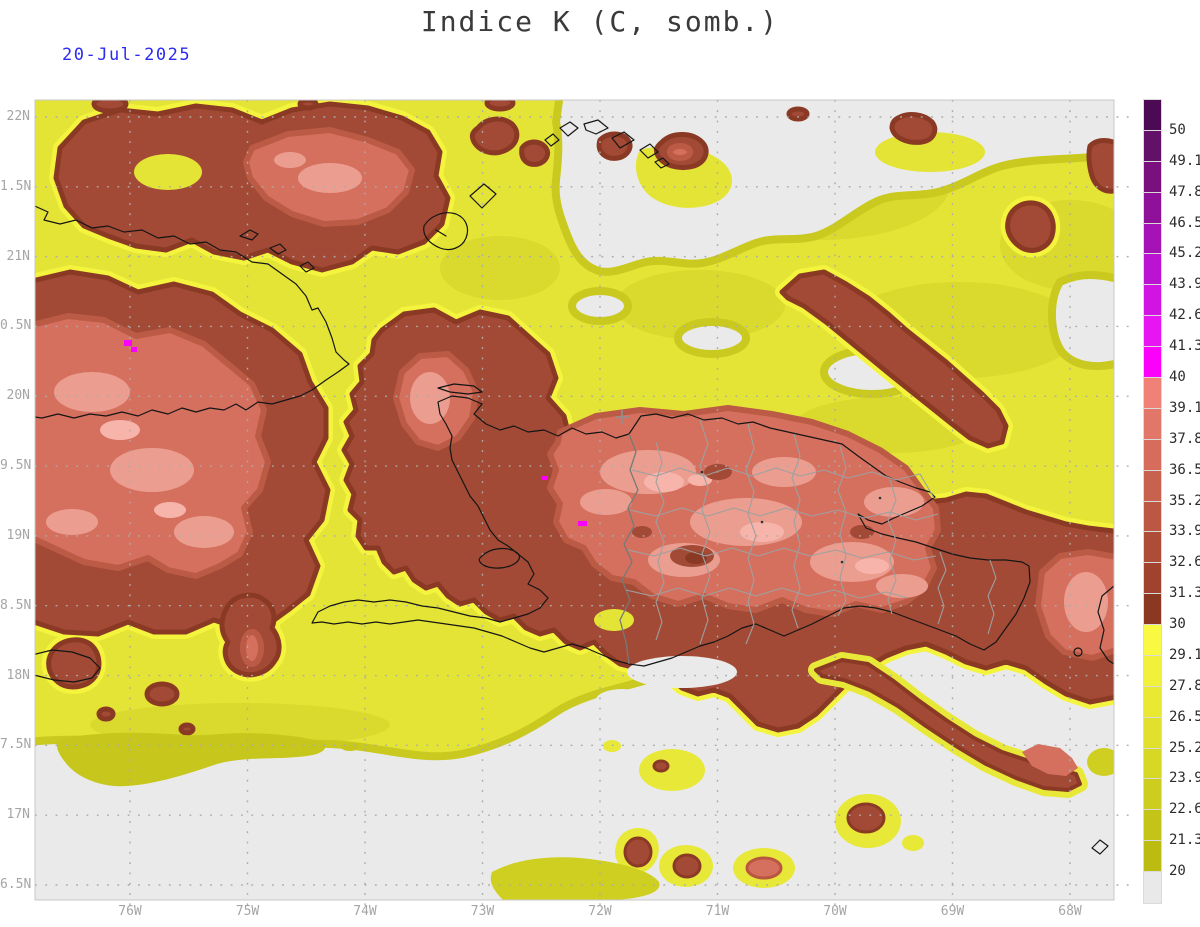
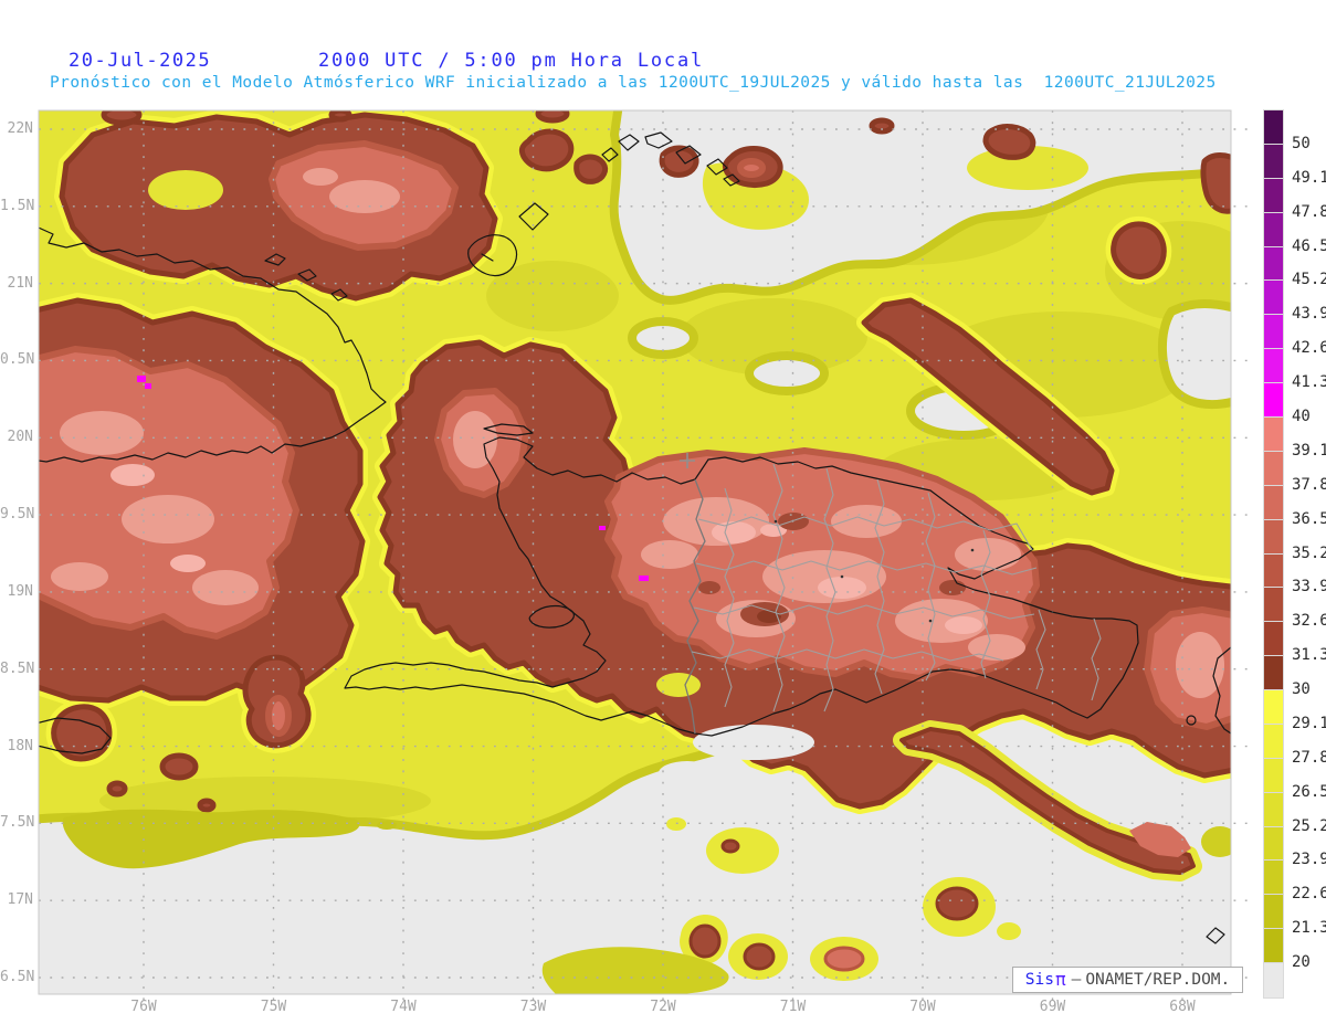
- Indice K (C, somb.)
  20-Jul-2025
+ 2000 UTC / 5:00 pm Hora Local
+ Pronóstico con el Modelo Atmósferico WRF inicializado a las 1200UTC_19JUL2025 y válido hasta las 1200UTC_21JUL2025
  22N
  1.5N
  21N
  0.5N
  20N
  9.5N
  19N
  8.5N
  18N
  7.5N
  17N
  6.5N
  76W
  75W
  74W
  73W
  72W
  71W
  70W
  69W
  68W
  50
  49.1
  47.8
  46.5
  45.2
  43.9
  42.6
  41.3
  40
  39.1
  37.8
  36.5
  35.2
  33.9
  32.6
  31.3
  30
  29.1
  27.8
  26.5
  25.2
  23.9
  22.6
  21.3
  20
+ Sis
+ π
+ —
+ ONAMET/REP.DOM.
